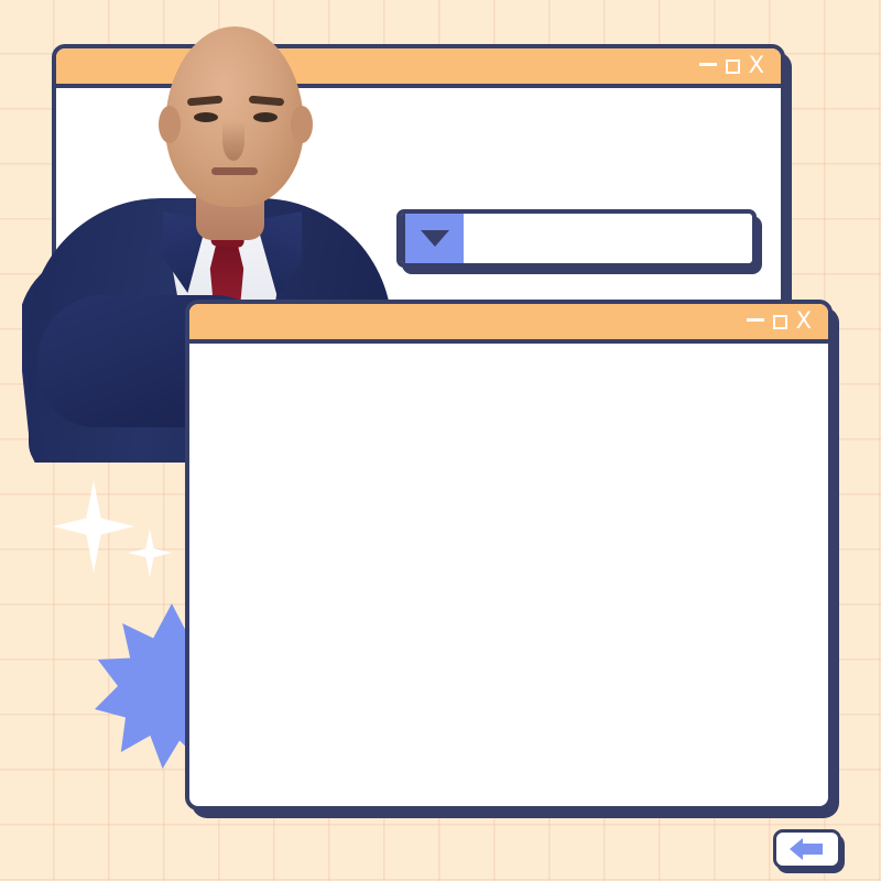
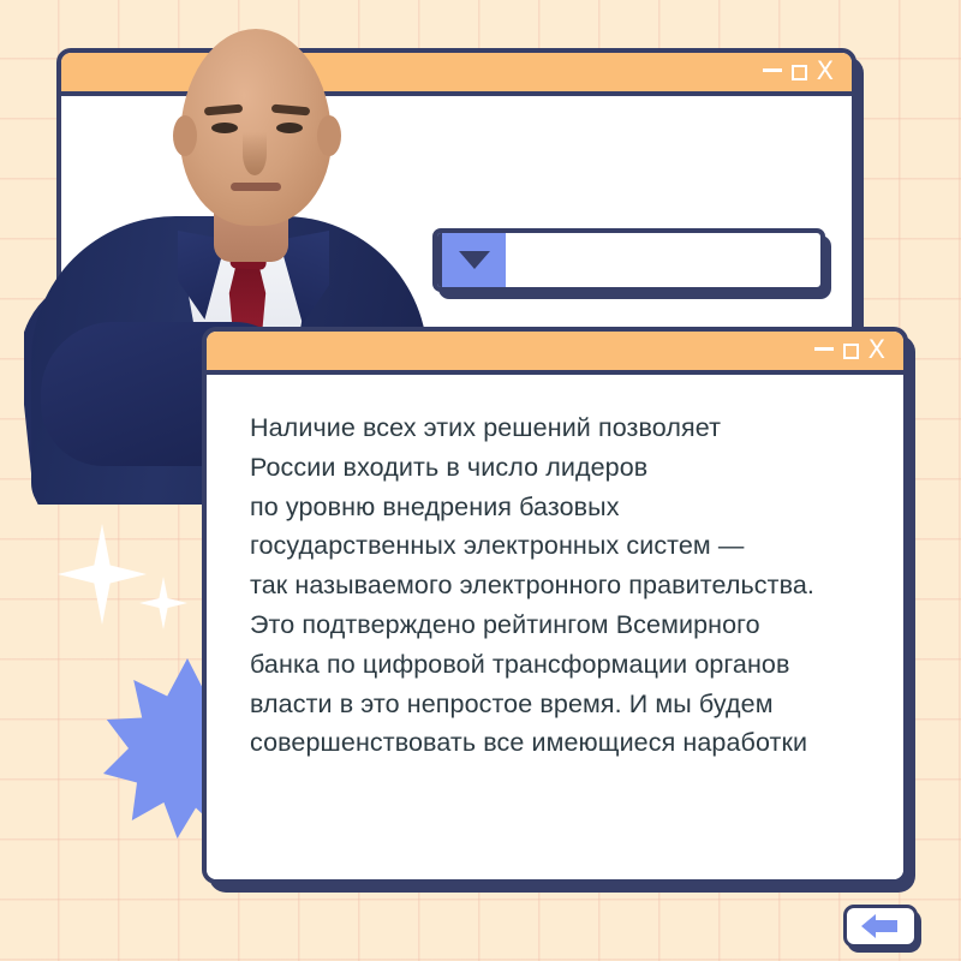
  X
  X
+ Наличие всех этих решений позволяет
+ России входить в число лидеров
+ по уровню внедрения базовых
+ государственных электронных систем —
+ так называемого электронного правительства.
+ Это подтверждено рейтингом Всемирного
+ банка по цифровой трансформации органов
+ власти в это непростое время. И мы будем
+ совершенствовать все имеющиеся наработки
